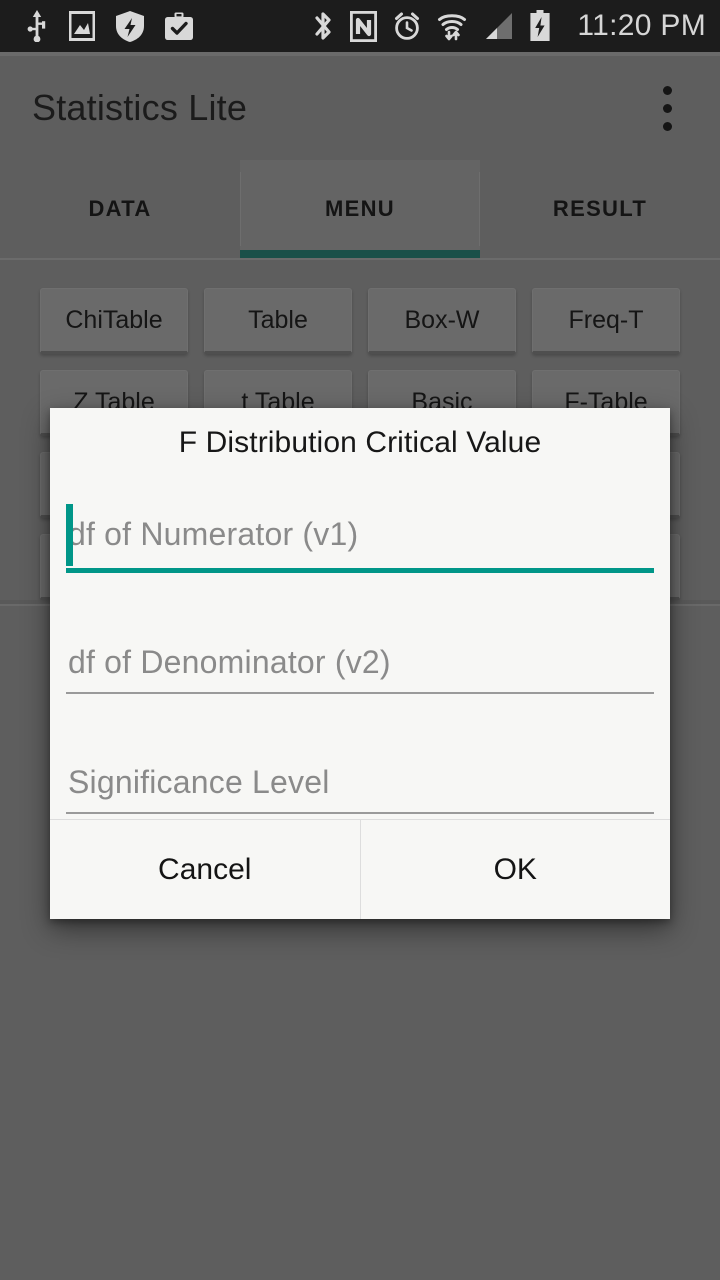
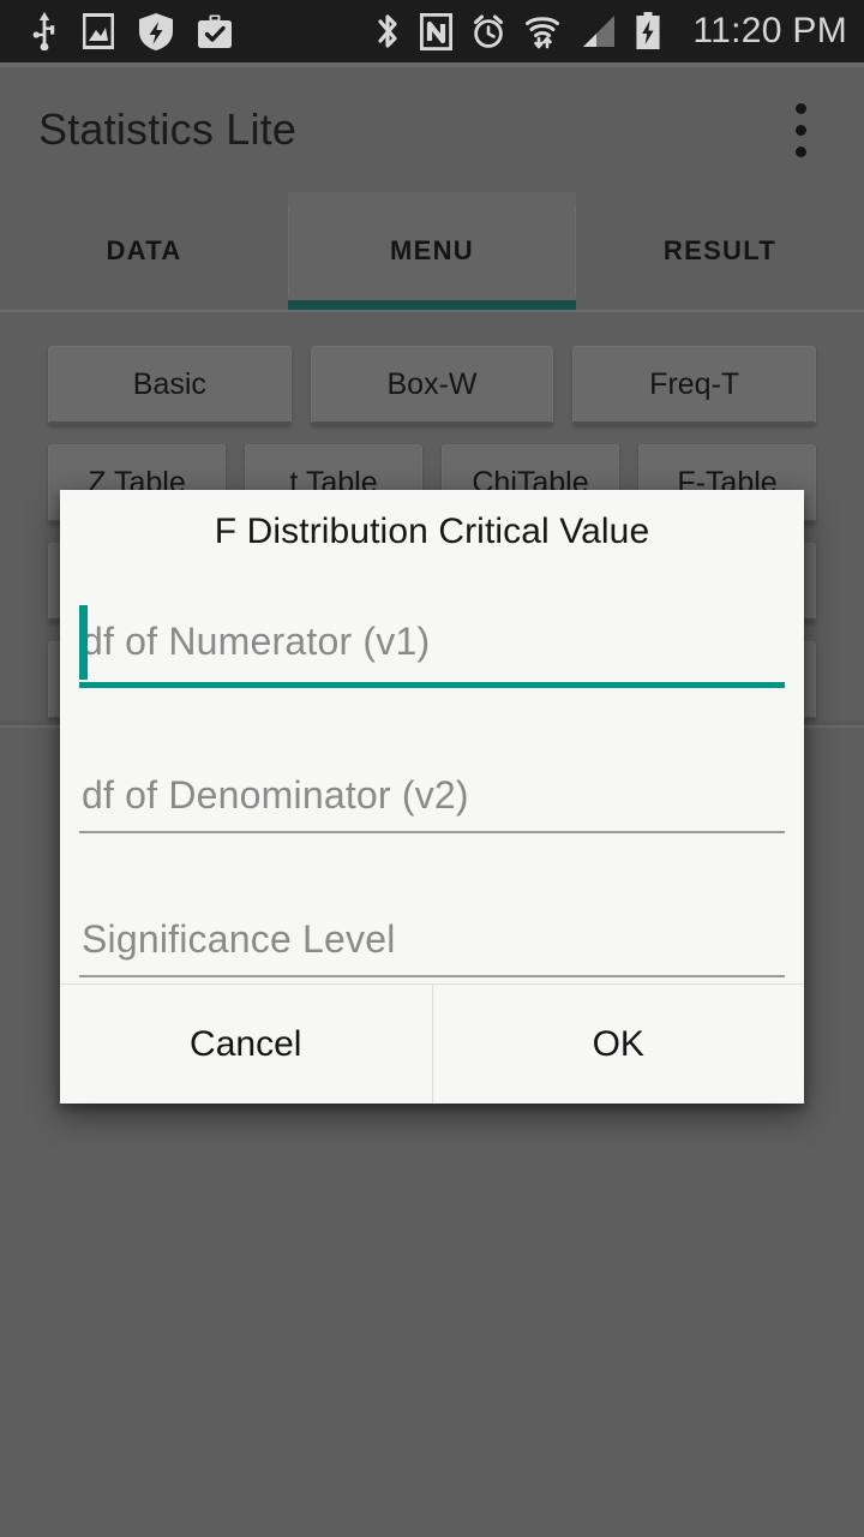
  11:20 PM
  Statistics Lite
  DATA
  MENU
  RESULT
- ChiTable
+ Basic
- Table
  Box-W
  Freq-T
  Z Table
  t Table
- Basic
+ ChiTable
  F-Table
  F Distribution Critical Value
  df of Numerator (v1)
  df of Denominator (v2)
  Significance Level
  Cancel
  OK
